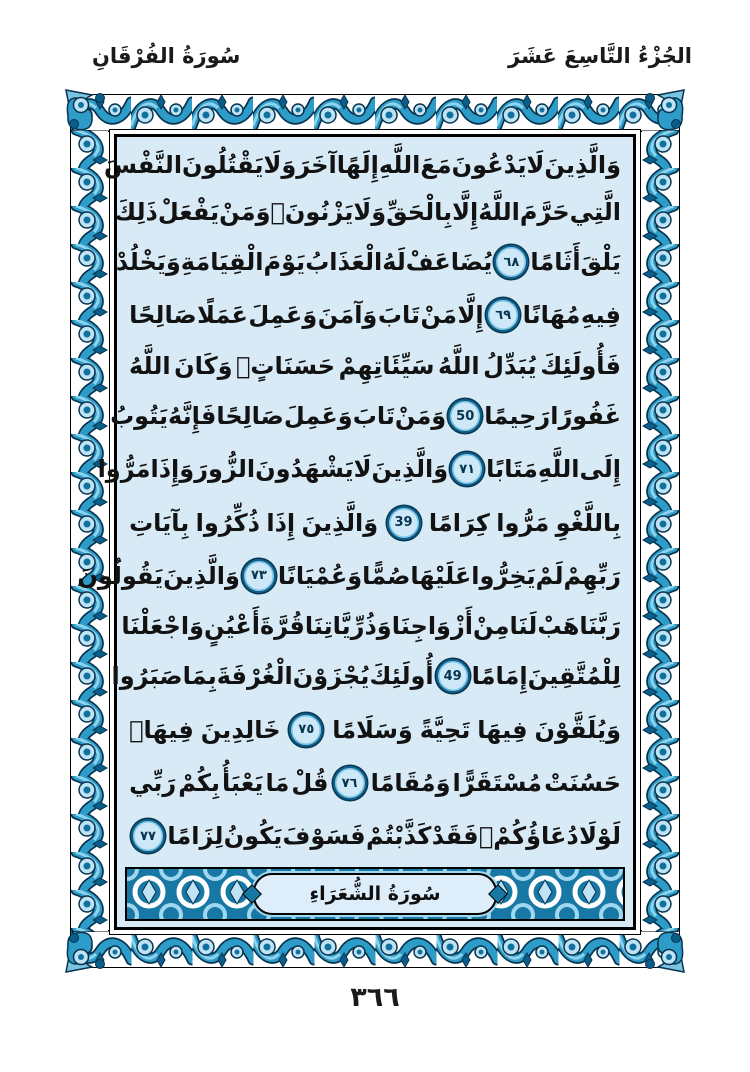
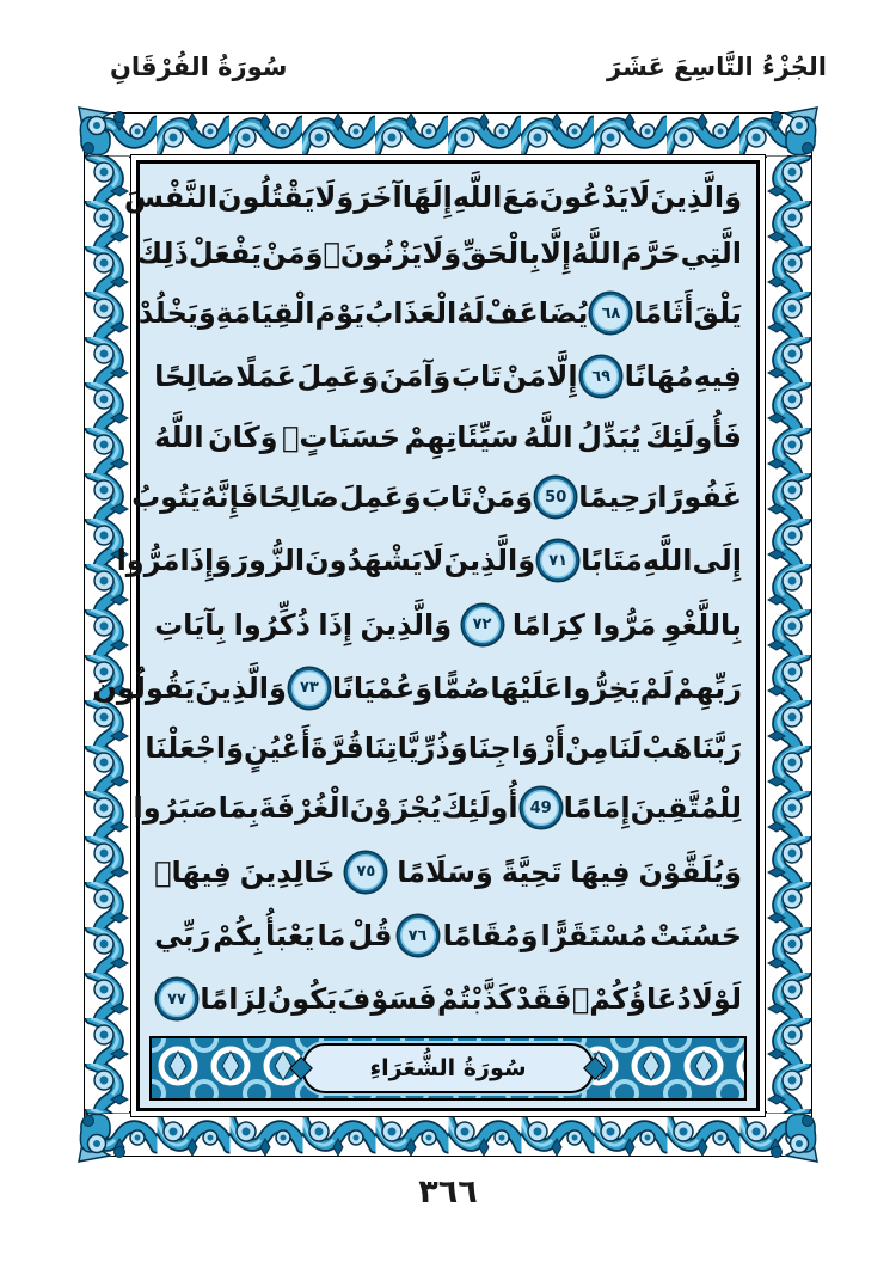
  الجُزْءُ التَّاسِعَ عَشَرَ
  سُورَةُ الفُرْقَانِ
  وَالَّذِينَ
  لَا
  يَدْعُونَ
  مَعَ
  اللَّهِ
  إِلَهًا
  آخَرَ
  وَلَا
  يَقْتُلُونَ
  النَّفْسَ
  الَّتِي
  حَرَّمَ
  اللَّهُ
  إِلَّا
  بِالْحَقِّ
  وَلَا
  يَزْنُونَۚ
  وَمَنْ
  يَفْعَلْ
  ذَلِكَ
  يَلْقَ
  أَثَامًا
  ٦٨
  يُضَاعَفْ
  لَهُ
  الْعَذَابُ
  يَوْمَ
  الْقِيَامَةِ
  وَيَخْلُدْ
  فِيهِ
  مُهَانًا
  ٦٩
  إِلَّا
  مَنْ
  تَابَ
  وَآمَنَ
  وَعَمِلَ
  عَمَلًا
  صَالِحًا
  فَأُولَئِكَ
  يُبَدِّلُ
  اللَّهُ
  سَيِّئَاتِهِمْ
  حَسَنَاتٍۗ
  وَكَانَ
  اللَّهُ
  غَفُورًا
  رَحِيمًا
  50
  وَمَنْ
  تَابَ
  وَعَمِلَ
  صَالِحًا
  فَإِنَّهُ
  يَتُوبُ
  إِلَى
  اللَّهِ
  مَتَابًا
  ٧١
  وَالَّذِينَ
  لَا
  يَشْهَدُونَ
  الزُّورَ
  وَإِذَا
  مَرُّوا
  بِاللَّغْوِ
  مَرُّوا
  كِرَامًا
- 39
+ ٧٢
  وَالَّذِينَ
  إِذَا
  ذُكِّرُوا
  بِآيَاتِ
  رَبِّهِمْ
  لَمْ
  يَخِرُّوا
  عَلَيْهَا
  صُمًّا
  وَعُمْيَانًا
  ٧٣
  وَالَّذِينَ
  يَقُولُونَ
  رَبَّنَا
  هَبْ
  لَنَا
  مِنْ
  أَزْوَاجِنَا
  وَذُرِّيَّاتِنَا
  قُرَّةَ
  أَعْيُنٍ
  وَاجْعَلْنَا
  لِلْمُتَّقِينَ
  إِمَامًا
  49
  أُولَئِكَ
  يُجْزَوْنَ
  الْغُرْفَةَ
  بِمَا
  صَبَرُوا
  وَيُلَقَّوْنَ
  فِيهَا
  تَحِيَّةً
  وَسَلَامًا
  ٧٥
  خَالِدِينَ
  فِيهَاۚ
  حَسُنَتْ
  مُسْتَقَرًّا
  وَمُقَامًا
  ٧٦
  قُلْ
  مَا
  يَعْبَأُ
  بِكُمْ
  رَبِّي
  لَوْلَا
  دُعَاؤُكُمْۖ
  فَقَدْ
  كَذَّبْتُمْ
  فَسَوْفَ
  يَكُونُ
  لِزَامًا
  ٧٧
  سُورَةُ الشُّعَرَاءِ
  ٣٦٦
